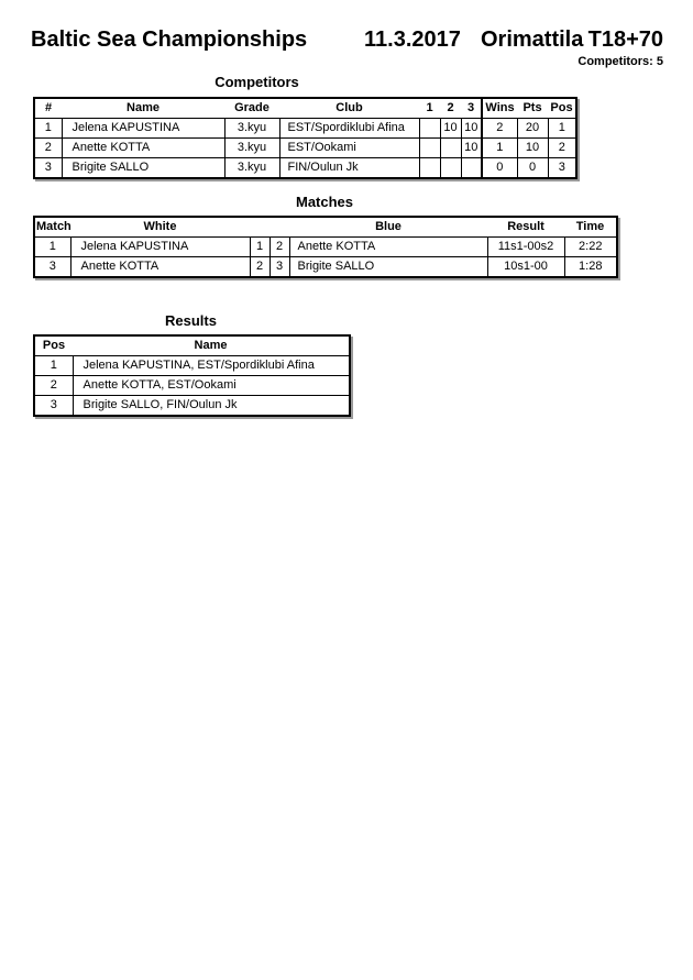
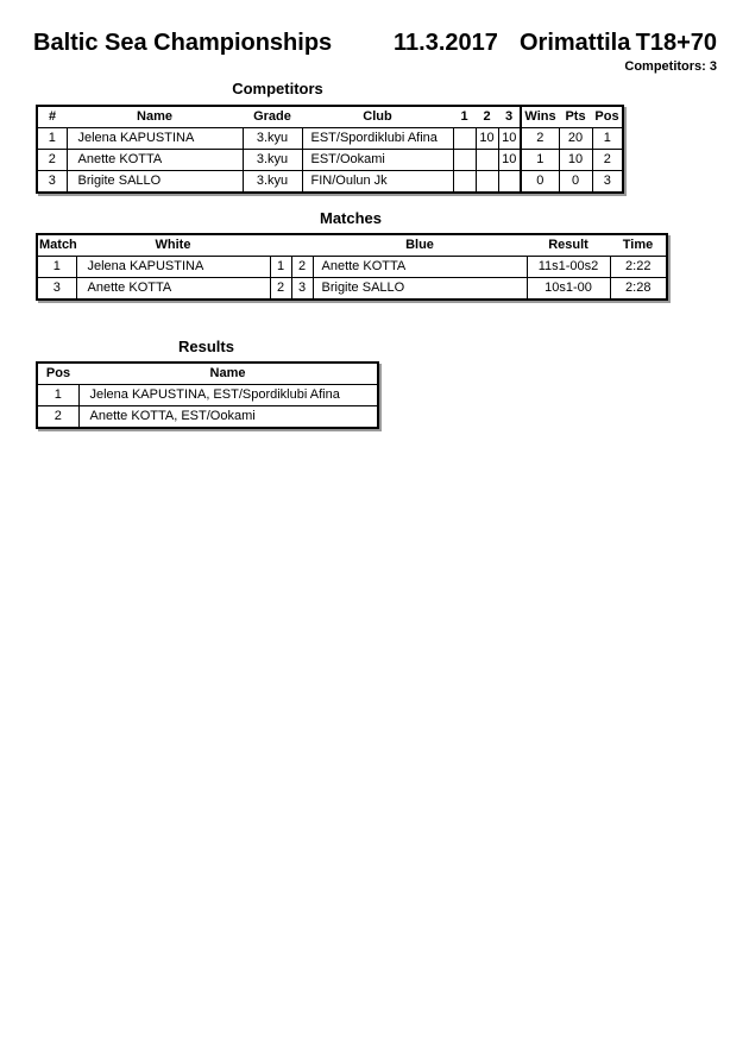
  Baltic Sea Championships
  11.3.2017
  Orimattila
  T18+70
- Competitors: 5
+ Competitors: 3
  Competitors
  #	Name	Grade	Club	1	2	3	Wins	Pts	Pos
  1	Jelena KAPUSTINA	3.kyu	EST/Spordiklubi Afina		10	10	2	20	1
  2	Anette KOTTA	3.kyu	EST/Ookami			10	1	10	2
  3	Brigite SALLO	3.kyu	FIN/Oulun Jk				0	0	3
  Matches
  Match	White			Blue	Result	Time
  1	Jelena KAPUSTINA	1	2	Anette KOTTA	11s1-00s2	2:22
- 3	Anette KOTTA	2	3	Brigite SALLO	10s1-00	1:28
+ 3	Anette KOTTA	2	3	Brigite SALLO	10s1-00	2:28
  Results
  Pos	Name
  1	Jelena KAPUSTINA, EST/Spordiklubi Afina
  2	Anette KOTTA, EST/Ookami
- 3	Brigite SALLO, FIN/Oulun Jk
